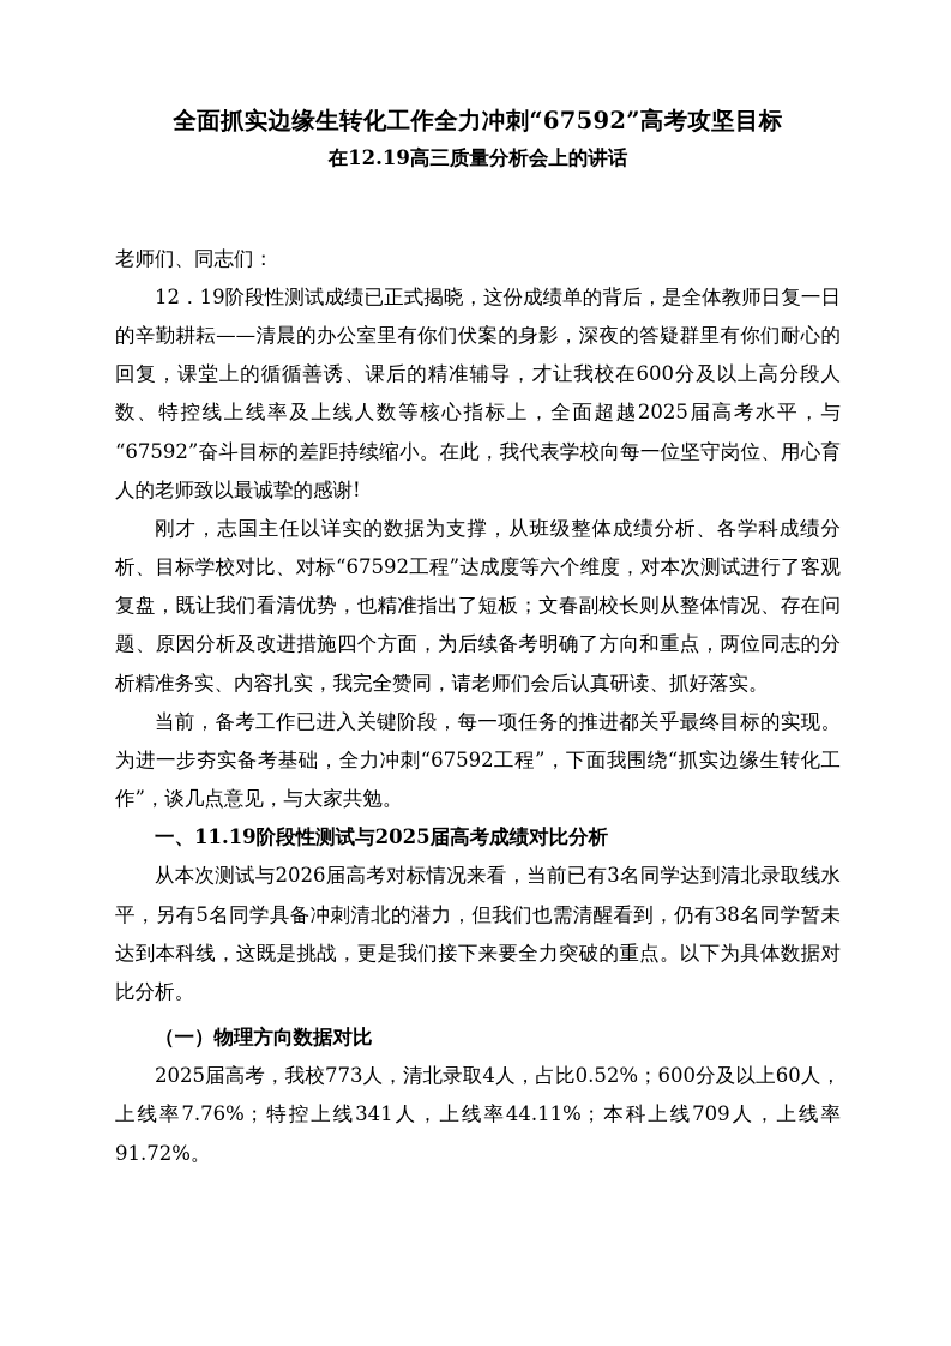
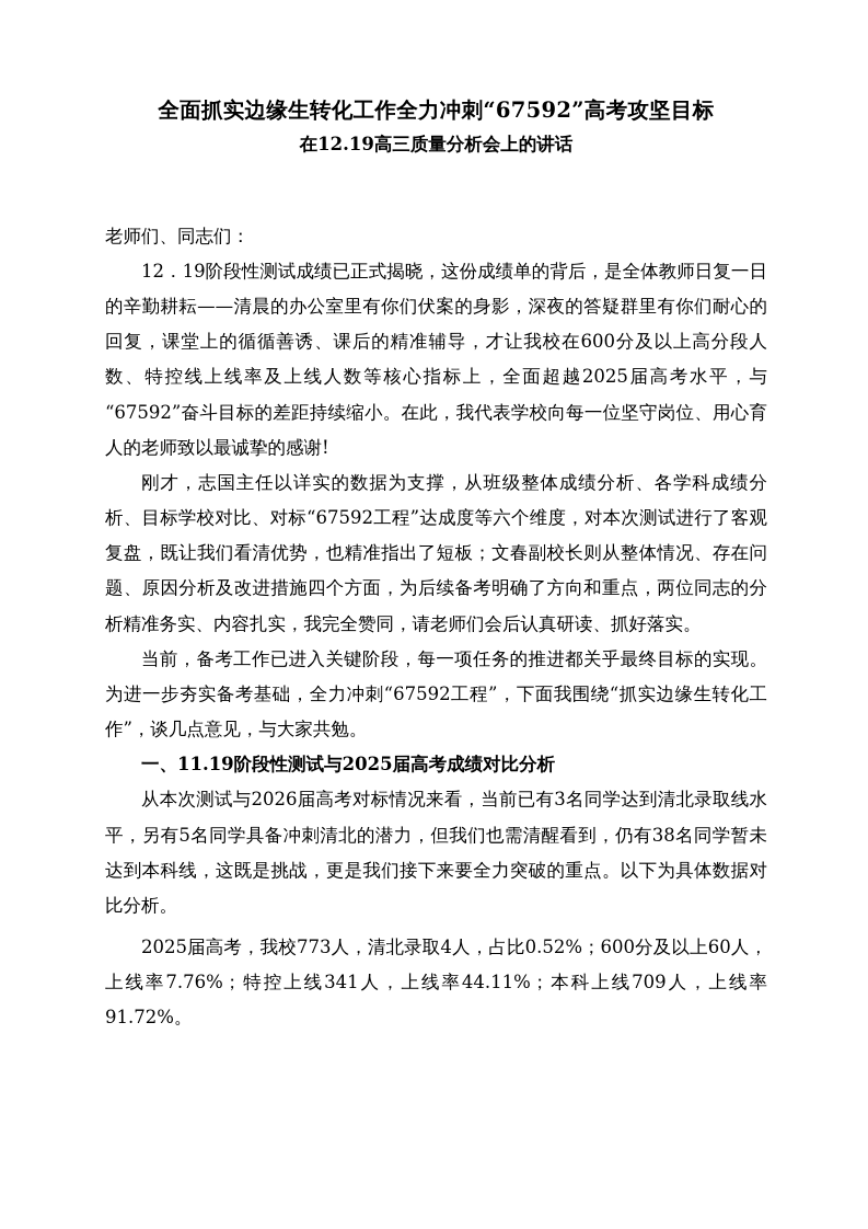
  全面抓实边缘生转化工作全力冲刺“67592”高考攻坚目标
  在12.19高三质量分析会上的讲话
  老师们、同志们：
  12．19阶段性测试成绩已正式揭晓，这份成绩单的背后，是全体教师日复一日的辛勤耕耘——清晨的办公室里有你们伏案的身影，深夜的答疑群里有你们耐心的回复，课堂上的循循善诱、课后的精准辅导，才让我校在600分及以上高分段人数、特控线上线率及上线人数等核心指标上，全面超越2025届高考水平，与“67592”奋斗目标的差距持续缩小。在此，我代表学校向每一位坚守岗位、用心育人的老师致以最诚挚的感谢!
  刚才，志国主任以详实的数据为支撑，从班级整体成绩分析、各学科成绩分析、目标学校对比、对标“67592工程”达成度等六个维度，对本次测试进行了客观复盘，既让我们看清优势，也精准指出了短板；文春副校长则从整体情况、存在问题、原因分析及改进措施四个方面，为后续备考明确了方向和重点，两位同志的分析精准务实、内容扎实，我完全赞同，请老师们会后认真研读、抓好落实。
  当前，备考工作已进入关键阶段，每一项任务的推进都关乎最终目标的实现。为进一步夯实备考基础，全力冲刺“67592工程”，下面我围绕“抓实边缘生转化工作”，谈几点意见，与大家共勉。
  一、11.19阶段性测试与2025届高考成绩对比分析
  从本次测试与2026届高考对标情况来看，当前已有3名同学达到清北录取线水平，另有5名同学具备冲刺清北的潜力，但我们也需清醒看到，仍有38名同学暂未达到本科线，这既是挑战，更是我们接下来要全力突破的重点。以下为具体数据对比分析。
- （一）物理方向数据对比
  2025届高考，我校773人，清北录取4人，占比0.52%；600分及以上60人，上线率7.76%；特控上线341人，上线率44.11%；本科上线709人，上线率91.72%。
